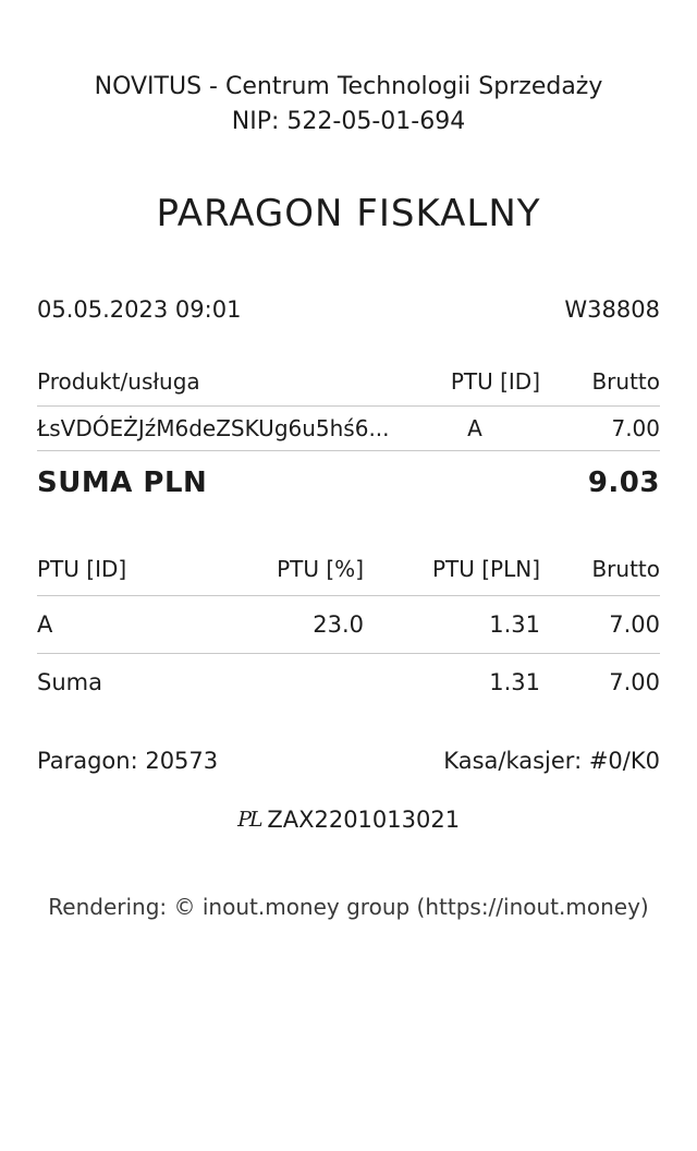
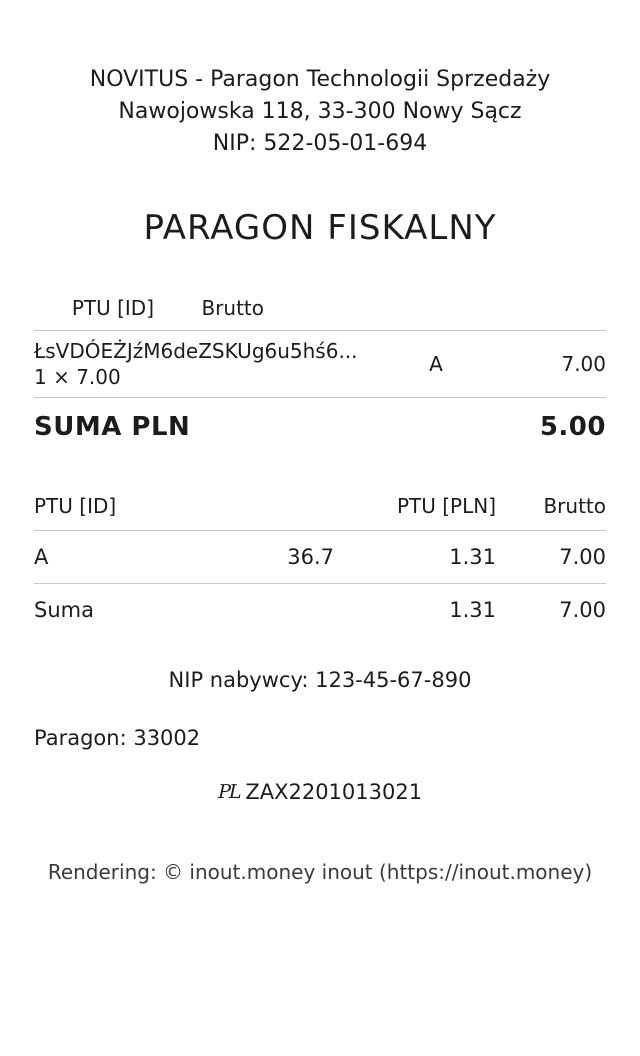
- NOVITUS - Centrum Technologii Sprzedaży
+ NOVITUS - Paragon Technologii Sprzedaży
+ Nawojowska 118, 33-300 Nowy Sącz
  NIP: 522-05-01-694
  PARAGON FISKALNY
- 05.05.2023 09:01
- W38808
- Produkt/usługa
  PTU [ID]
  Brutto
  ŁsVDÓEŻJźM6deZSKUg6u5hś6...
+ 1 × 7.00
  A
  7.00
  SUMA PLN
- 9.03
+ 5.00
  PTU [ID]
- PTU [%]
  PTU [PLN]
  Brutto
  A
- 23.0
+ 36.7
  1.31
  7.00
  Suma
  1.31
  7.00
+ NIP nabywcy: 123-45-67-890
- Paragon: 20573
+ Paragon: 33002
- Kasa/kasjer: #0/K0
- Rendering: © inout.money group (https://inout.money)
+ Rendering: © inout.money inout (https://inout.money)
